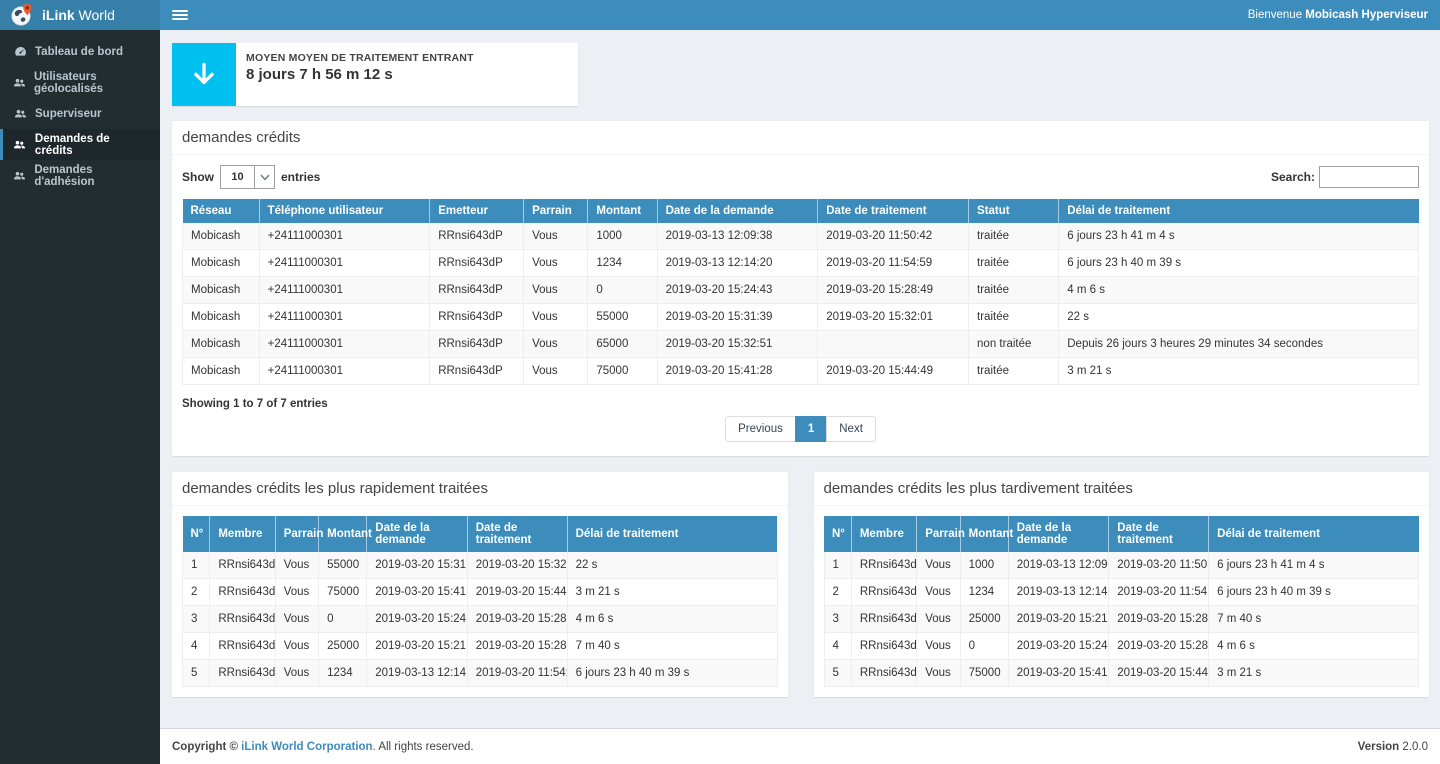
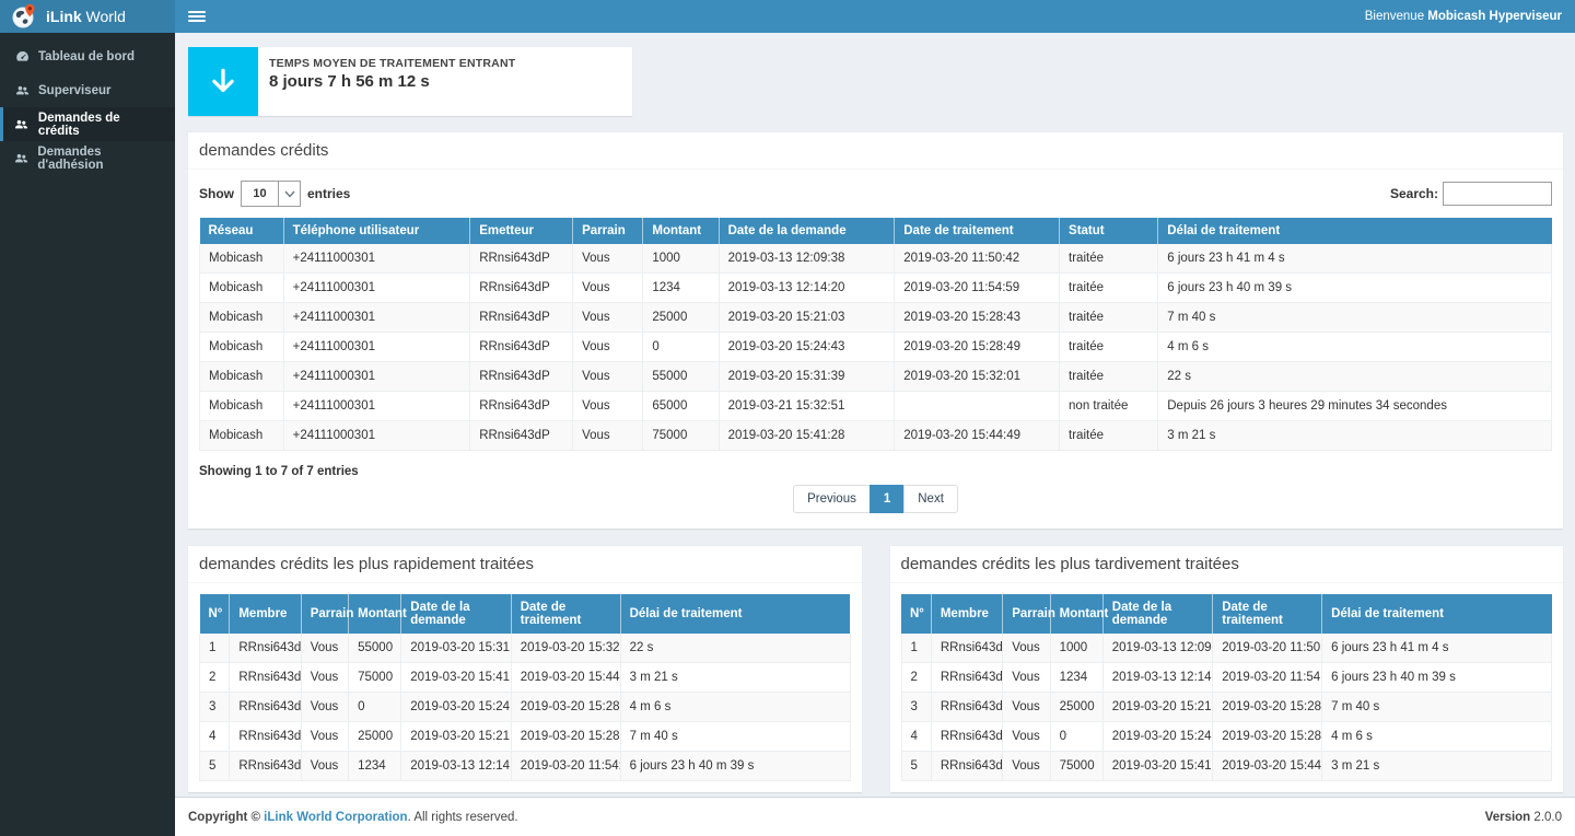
  iLink World
  Tableau de bord
- Utilisateurs géolocalisés
  Superviseur
  Demandes de crédits
  Demandes d'adhésion
  Bienvenue Mobicash Hyperviseur
- MOYEN MOYEN DE TRAITEMENT ENTRANT
+ TEMPS MOYEN DE TRAITEMENT ENTRANT
  8 jours 7 h 56 m 12 s
  demandes crédits
  Show
  10
  entries
  Search:
  Réseau	Téléphone utilisateur	Emetteur	Parrain	Montant	Date de la demande	Date de traitement	Statut	Délai de traitement
  Mobicash	+24111000301	RRnsi643dP	Vous	1000	2019-03-13 12:09:38	2019-03-20 11:50:42	traitée	6 jours 23 h 41 m 4 s
  Mobicash	+24111000301	RRnsi643dP	Vous	1234	2019-03-13 12:14:20	2019-03-20 11:54:59	traitée	6 jours 23 h 40 m 39 s
+ Mobicash	+24111000301	RRnsi643dP	Vous	25000	2019-03-20 15:21:03	2019-03-20 15:28:43	traitée	7 m 40 s
  Mobicash	+24111000301	RRnsi643dP	Vous	0	2019-03-20 15:24:43	2019-03-20 15:28:49	traitée	4 m 6 s
  Mobicash	+24111000301	RRnsi643dP	Vous	55000	2019-03-20 15:31:39	2019-03-20 15:32:01	traitée	22 s
- Mobicash	+24111000301	RRnsi643dP	Vous	65000	2019-03-20 15:32:51		non traitée	Depuis 26 jours 3 heures 29 minutes 34 secondes
+ Mobicash	+24111000301	RRnsi643dP	Vous	65000	2019-03-21 15:32:51		non traitée	Depuis 26 jours 3 heures 29 minutes 34 secondes
  Mobicash	+24111000301	RRnsi643dP	Vous	75000	2019-03-20 15:41:28	2019-03-20 15:44:49	traitée	3 m 21 s
  Showing 1 to 7 of 7 entries
  Previous
  1
  Next
  demandes crédits les plus rapidement traitées
  N°	Membre	Parrain	Montant	Date de la demande	Date de traitement	Délai de traitement
  1	RRnsi643d	Vous	55000	2019-03-20 15:31	2019-03-20 15:32	22 s
  2	RRnsi643d	Vous	75000	2019-03-20 15:41	2019-03-20 15:44	3 m 21 s
  3	RRnsi643d	Vous	0	2019-03-20 15:24	2019-03-20 15:28	4 m 6 s
  4	RRnsi643d	Vous	25000	2019-03-20 15:21	2019-03-20 15:28	7 m 40 s
  5	RRnsi643d	Vous	1234	2019-03-13 12:14	2019-03-20 11:54	6 jours 23 h 40 m 39 s
  demandes crédits les plus tardivement traitées
  N°	Membre	Parrain	Montant	Date de la demande	Date de traitement	Délai de traitement
  1	RRnsi643d	Vous	1000	2019-03-13 12:09	2019-03-20 11:50	6 jours 23 h 41 m 4 s
  2	RRnsi643d	Vous	1234	2019-03-13 12:14	2019-03-20 11:54	6 jours 23 h 40 m 39 s
  3	RRnsi643d	Vous	25000	2019-03-20 15:21	2019-03-20 15:28	7 m 40 s
  4	RRnsi643d	Vous	0	2019-03-20 15:24	2019-03-20 15:28	4 m 6 s
  5	RRnsi643d	Vous	75000	2019-03-20 15:41	2019-03-20 15:44	3 m 21 s
  Copyright © iLink World Corporation. All rights reserved.
  Version 2.0.0
